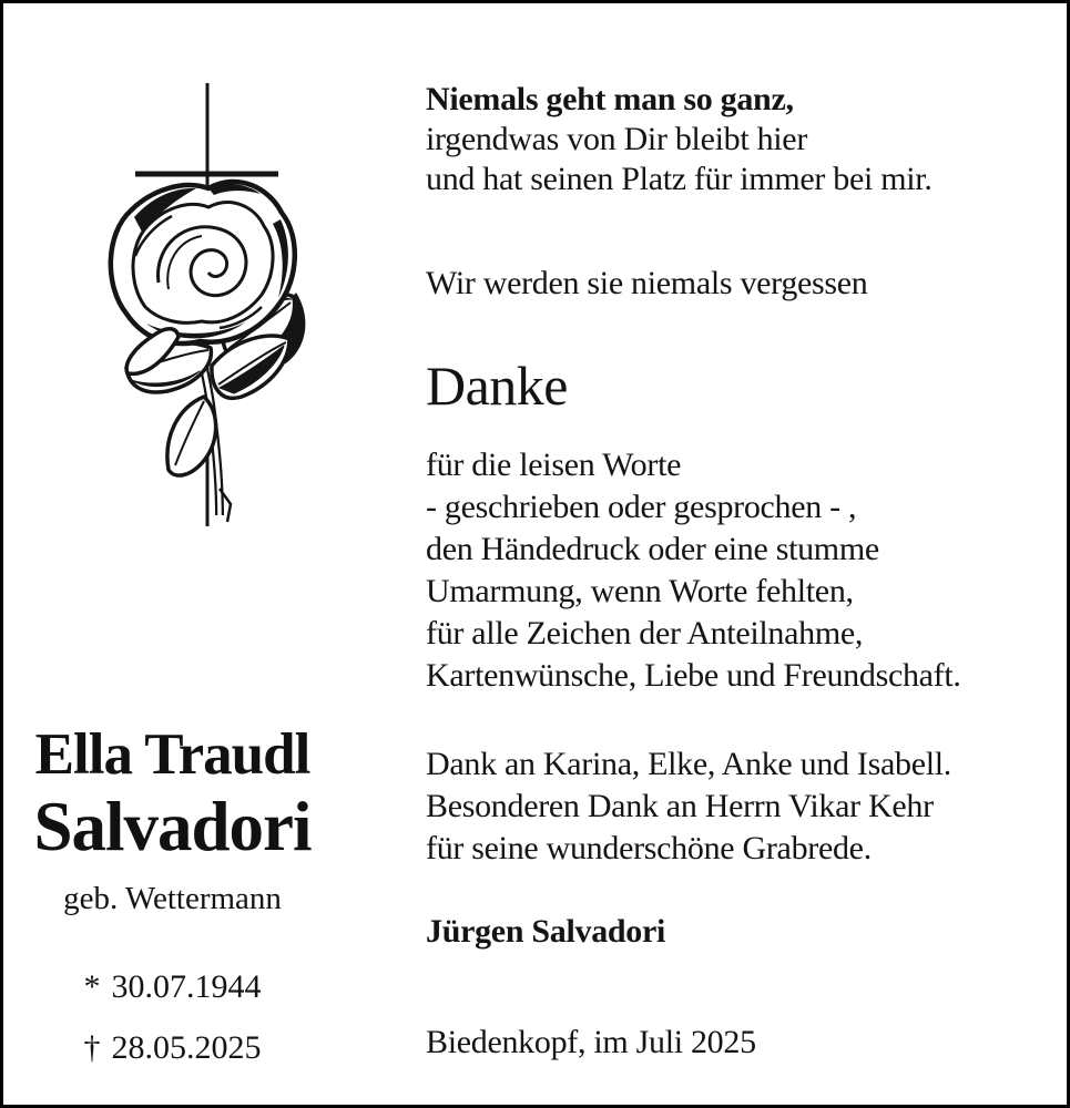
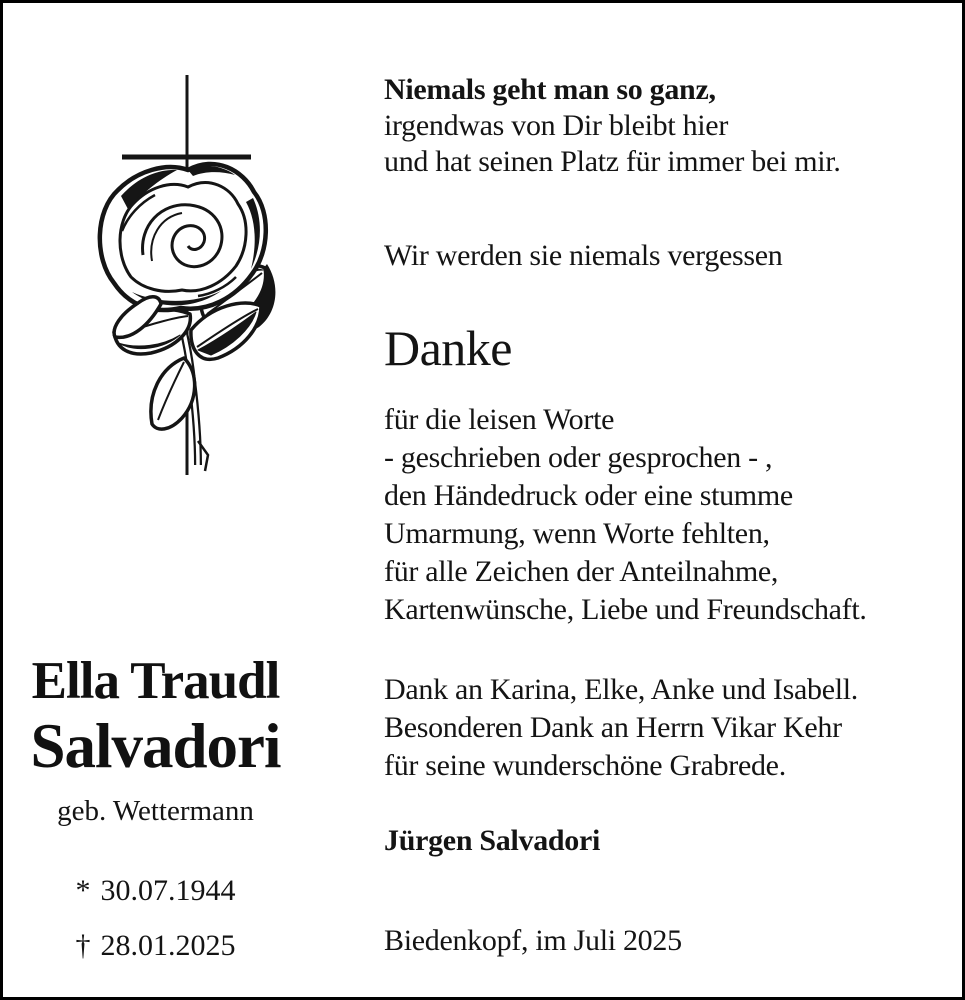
  Ella Traudl
  Salvadori
  geb. Wettermann
  * 30.07.1944
- † 28.05.2025
+ † 28.01.2025
  Niemals geht man so ganz,
  irgendwas von Dir bleibt hier
  und hat seinen Platz für immer bei mir.
  Wir werden sie niemals vergessen
  Danke
  für die leisen Worte
  - geschrieben oder gesprochen - ,
  den Händedruck oder eine stumme
  Umarmung, wenn Worte fehlten,
  für alle Zeichen der Anteilnahme,
  Kartenwünsche, Liebe und Freundschaft.
  Dank an Karina, Elke, Anke und Isabell.
  Besonderen Dank an Herrn Vikar Kehr
  für seine wunderschöne Grabrede.
  Jürgen Salvadori
  Biedenkopf, im Juli 2025
